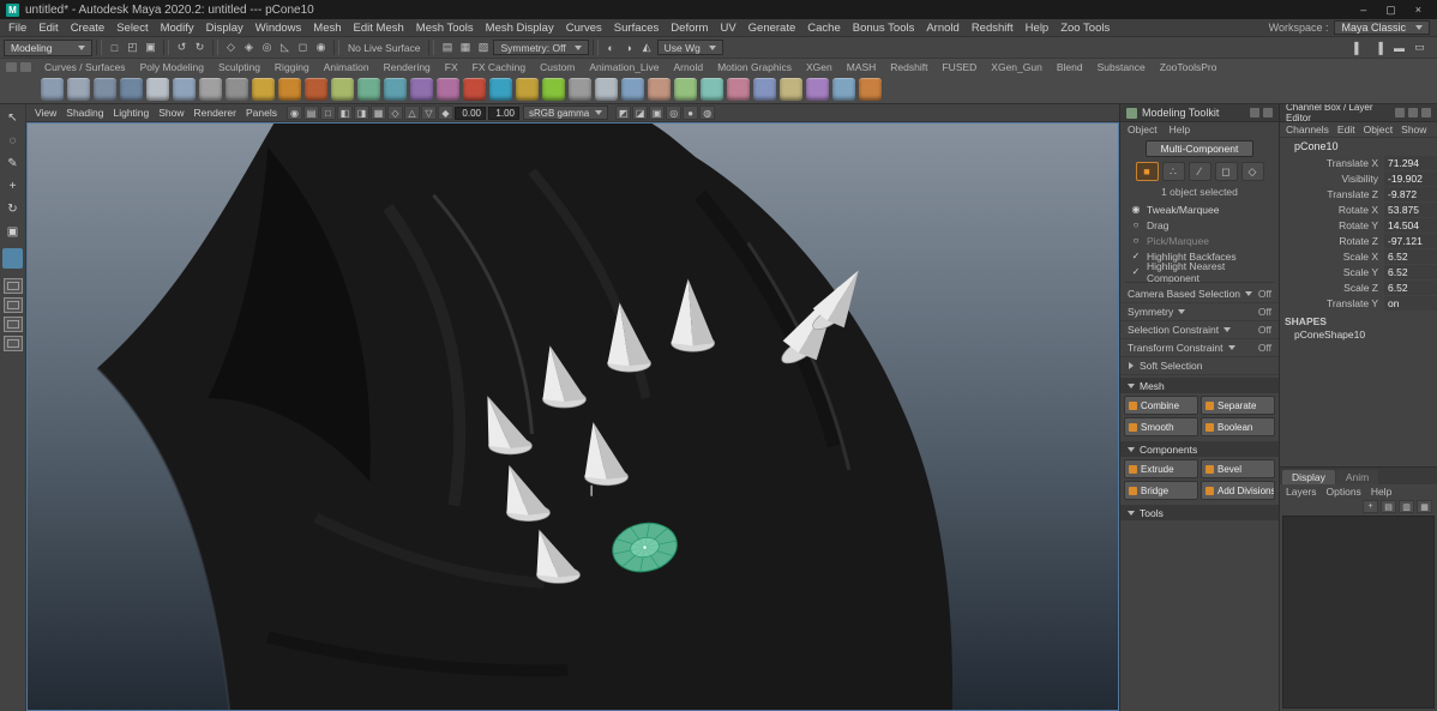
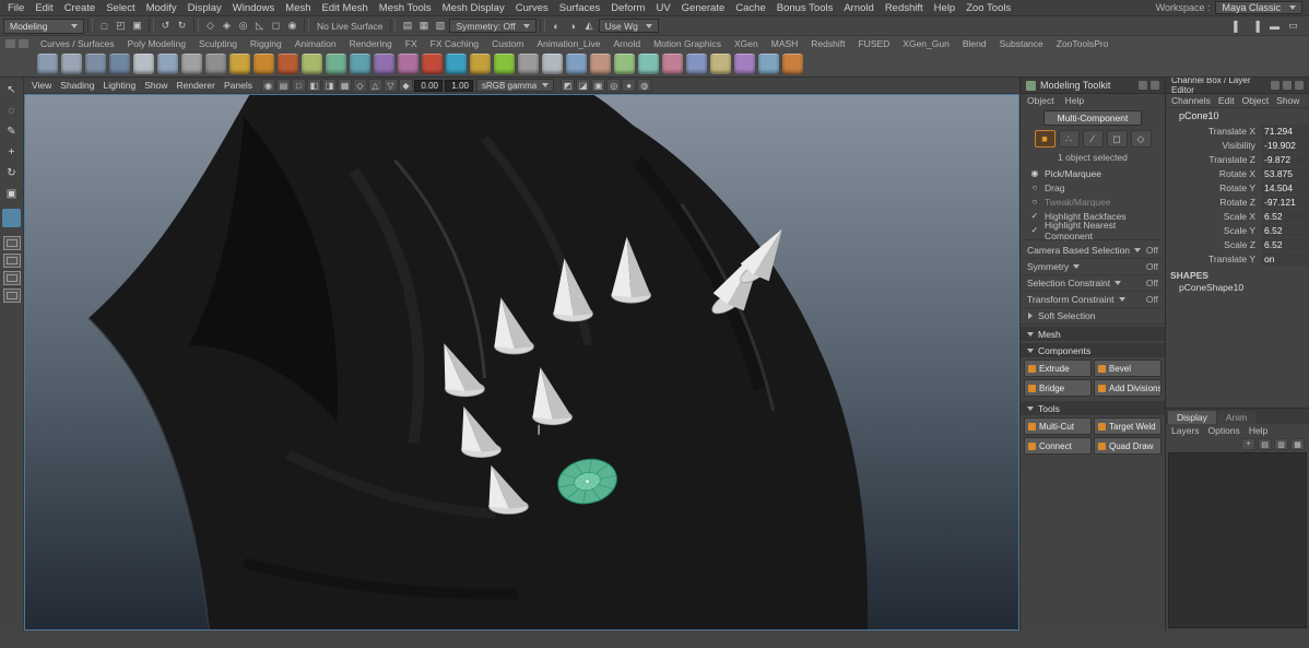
- M
- untitled* - Autodesk Maya 2020.2: untitled --- pCone10
- –
- ▢
- ×
  File
  Edit
  Create
  Select
  Modify
  Display
  Windows
  Mesh
  Edit Mesh
  Mesh Tools
  Mesh Display
  Curves
  Surfaces
  Deform
  UV
  Generate
  Cache
  Bonus Tools
  Arnold
  Redshift
  Help
  Zoo Tools
  Workspace :
  Maya Classic
  Modeling
  □
  ◰
  ▣
  ↺
  ↻
  ◇
  ◈
  ◎
  ◺
  ◻
  ◉
  No Live Surface
  ▤
  ▦
  ▧
  Symmetry: Off
  ◐
  ◑
  ◭
  Use Wg
  ▌
  ▐
  ▬
  ▭
  Curves / Surfaces
  Poly Modeling
  Sculpting
  Rigging
  Animation
  Rendering
  FX
  FX Caching
  Custom
  Animation_Live
  Arnold
  Motion Graphics
  XGen
  MASH
  Redshift
  FUSED
  XGen_Gun
  Blend
  Substance
  ZooToolsPro
  ↖
  ◌
  ✎
  +
  ↻
  ▣
  View
  Shading
  Lighting
  Show
  Renderer
  Panels
  ◉
  ▤
  □
  ◧
  ◨
  ▦
  ◇
  △
  ▽
  ◆
  0.00
  1.00
  sRGB gamma
  ◩
  ◪
  ▣
  ◎
  ●
  ◍
  Modeling Toolkit
  Object
  Help
  Multi-Component
  ■
  ∴
  ∕
  ◻
  ◇
  1 object selected
  ◉
- Tweak/Marquee
+ Pick/Marquee
  ○
  Drag
  ○
- Pick/Marquee
+ Tweak/Marquee
  ✓
  Highlight Backfaces
  ✓
  Highlight Nearest Component
  Camera Based Selection
  Off
  Symmetry
  Off
  Selection Constraint
  Off
  Transform Constraint
  Off
  Soft Selection
  Mesh
- Combine
- Separate
- Smooth
- Boolean
  Components
  Extrude
  Bevel
  Bridge
  Add Divisions
  Tools
+ Multi-Cut
+ Target Weld
+ Connect
+ Quad Draw
  Channel Box / Layer Editor
  Channels
  Edit
  Object
  Show
  pCone10
  Translate X
  71.294
  Visibility
  -19.902
  Translate Z
  -9.872
  Rotate X
  53.875
  Rotate Y
  14.504
  Rotate Z
  -97.121
  Scale X
  6.52
  Scale Y
  6.52
  Scale Z
  6.52
  Translate Y
  on
  SHAPES
  pConeShape10
  Display
  Anim
  Layers
  Options
  Help
